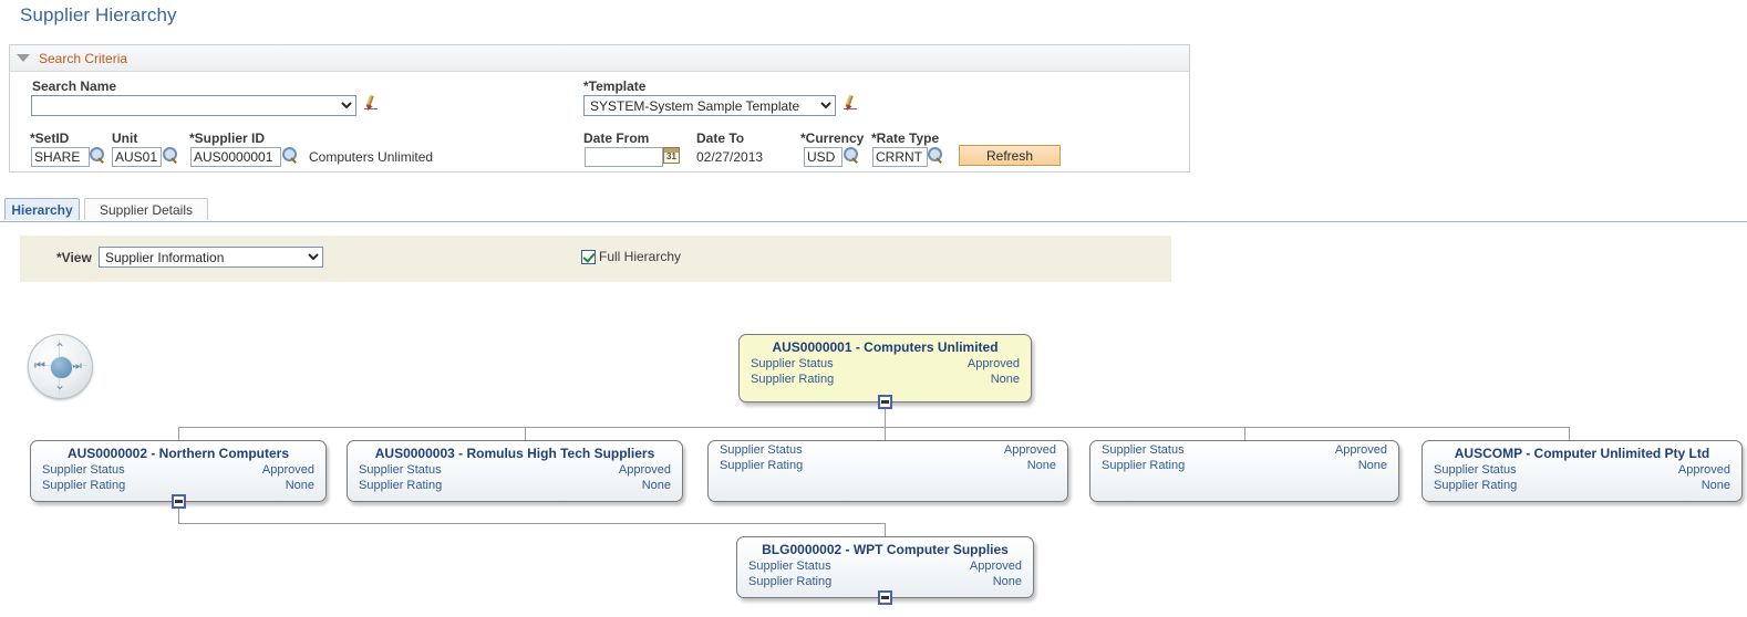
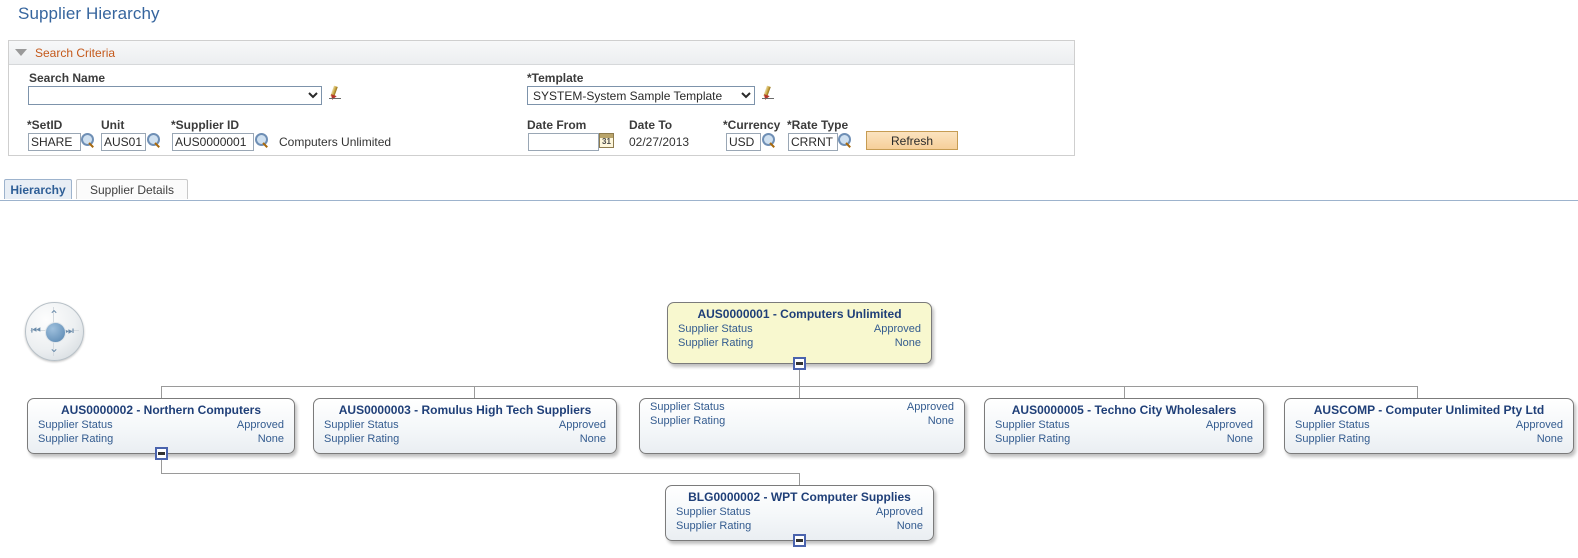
  Supplier Hierarchy
  Search Criteria
  Search Name
  *Template
  SYSTEM-System Sample Template
  *SetID
  SHARE
  Unit
  AUS01
  *Supplier ID
  AUS0000001
  Computers Unlimited
  Date From
  31
  Date To
  02/27/2013
  *Currency
  USD
  *Rate Type
  CRRNT
  Refresh
  Hierarchy
  Supplier Details
- *View
- Supplier Information
- Full Hierarchy
  ⌃
  ⌄
  ⏮
  ⏭
  AUS0000001 - Computers Unlimited
  Supplier Status
  Approved
  Supplier Rating
  None
  AUS0000002 - Northern Computers
  Supplier Status
  Approved
  Supplier Rating
  None
  AUS0000003 - Romulus High Tech Suppliers
  Supplier Status
  Approved
  Supplier Rating
  None
  Supplier Status
  Approved
  Supplier Rating
  None
+ AUS0000005 - Techno City Wholesalers
  Supplier Status
  Approved
  Supplier Rating
  None
  AUSCOMP - Computer Unlimited Pty Ltd
  Supplier Status
  Approved
  Supplier Rating
  None
  BLG0000002 - WPT Computer Supplies
  Supplier Status
  Approved
  Supplier Rating
  None
